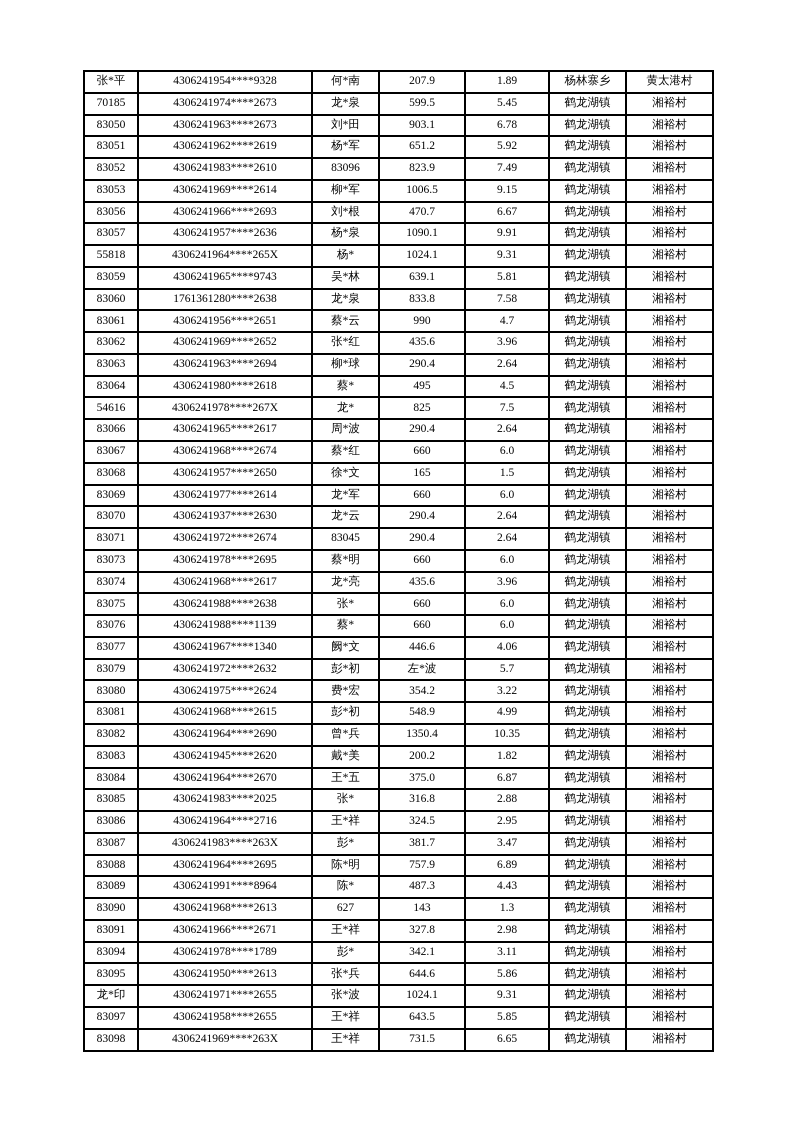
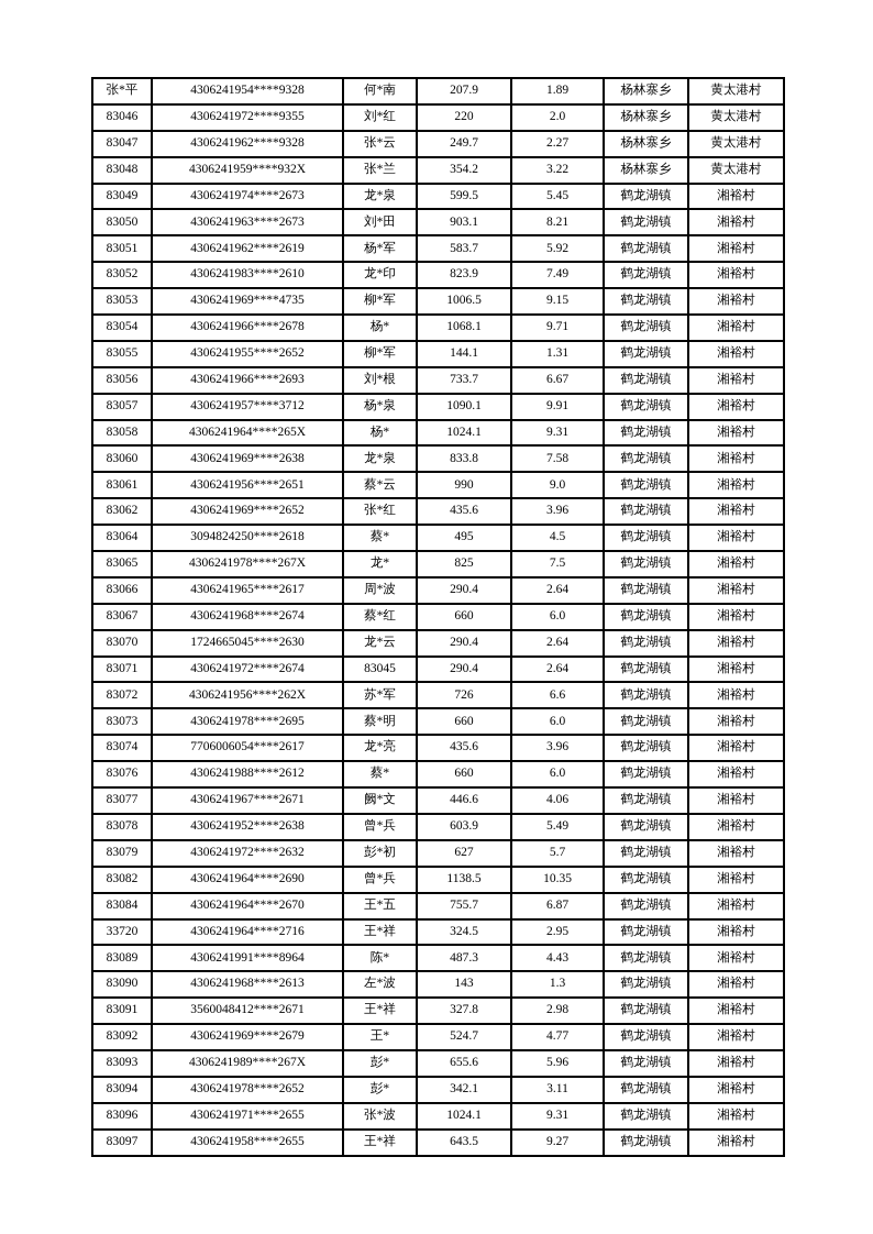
  张*平	4306241954****9328	何*南	207.9	1.89	杨林寨乡	黄太港村
+ 83046	4306241972****9355	刘*红	220	2.0	杨林寨乡	黄太港村
+ 83047	4306241962****9328	张*云	249.7	2.27	杨林寨乡	黄太港村
+ 83048	4306241959****932X	张*兰	354.2	3.22	杨林寨乡	黄太港村
- 70185	4306241974****2673	龙*泉	599.5	5.45	鹤龙湖镇	湘裕村
+ 83049	4306241974****2673	龙*泉	599.5	5.45	鹤龙湖镇	湘裕村
- 83050	4306241963****2673	刘*田	903.1	6.78	鹤龙湖镇	湘裕村
+ 83050	4306241963****2673	刘*田	903.1	8.21	鹤龙湖镇	湘裕村
- 83051	4306241962****2619	杨*军	651.2	5.92	鹤龙湖镇	湘裕村
+ 83051	4306241962****2619	杨*军	583.7	5.92	鹤龙湖镇	湘裕村
- 83052	4306241983****2610	83096	823.9	7.49	鹤龙湖镇	湘裕村
+ 83052	4306241983****2610	龙*印	823.9	7.49	鹤龙湖镇	湘裕村
- 83053	4306241969****2614	柳*军	1006.5	9.15	鹤龙湖镇	湘裕村
+ 83053	4306241969****4735	柳*军	1006.5	9.15	鹤龙湖镇	湘裕村
+ 83054	4306241966****2678	杨*	1068.1	9.71	鹤龙湖镇	湘裕村
+ 83055	4306241955****2652	柳*军	144.1	1.31	鹤龙湖镇	湘裕村
- 83056	4306241966****2693	刘*根	470.7	6.67	鹤龙湖镇	湘裕村
+ 83056	4306241966****2693	刘*根	733.7	6.67	鹤龙湖镇	湘裕村
- 83057	4306241957****2636	杨*泉	1090.1	9.91	鹤龙湖镇	湘裕村
+ 83057	4306241957****3712	杨*泉	1090.1	9.91	鹤龙湖镇	湘裕村
- 55818	4306241964****265X	杨*	1024.1	9.31	鹤龙湖镇	湘裕村
+ 83058	4306241964****265X	杨*	1024.1	9.31	鹤龙湖镇	湘裕村
- 83059	4306241965****9743	吴*林	639.1	5.81	鹤龙湖镇	湘裕村
- 83060	1761361280****2638	龙*泉	833.8	7.58	鹤龙湖镇	湘裕村
+ 83060	4306241969****2638	龙*泉	833.8	7.58	鹤龙湖镇	湘裕村
- 83061	4306241956****2651	蔡*云	990	4.7	鹤龙湖镇	湘裕村
+ 83061	4306241956****2651	蔡*云	990	9.0	鹤龙湖镇	湘裕村
  83062	4306241969****2652	张*红	435.6	3.96	鹤龙湖镇	湘裕村
- 83063	4306241963****2694	柳*球	290.4	2.64	鹤龙湖镇	湘裕村
- 83064	4306241980****2618	蔡*	495	4.5	鹤龙湖镇	湘裕村
+ 83064	3094824250****2618	蔡*	495	4.5	鹤龙湖镇	湘裕村
- 54616	4306241978****267X	龙*	825	7.5	鹤龙湖镇	湘裕村
+ 83065	4306241978****267X	龙*	825	7.5	鹤龙湖镇	湘裕村
  83066	4306241965****2617	周*波	290.4	2.64	鹤龙湖镇	湘裕村
  83067	4306241968****2674	蔡*红	660	6.0	鹤龙湖镇	湘裕村
- 83068	4306241957****2650	徐*文	165	1.5	鹤龙湖镇	湘裕村
- 83069	4306241977****2614	龙*军	660	6.0	鹤龙湖镇	湘裕村
- 83070	4306241937****2630	龙*云	290.4	2.64	鹤龙湖镇	湘裕村
+ 83070	1724665045****2630	龙*云	290.4	2.64	鹤龙湖镇	湘裕村
  83071	4306241972****2674	83045	290.4	2.64	鹤龙湖镇	湘裕村
+ 83072	4306241956****262X	苏*军	726	6.6	鹤龙湖镇	湘裕村
  83073	4306241978****2695	蔡*明	660	6.0	鹤龙湖镇	湘裕村
- 83074	4306241968****2617	龙*亮	435.6	3.96	鹤龙湖镇	湘裕村
+ 83074	7706006054****2617	龙*亮	435.6	3.96	鹤龙湖镇	湘裕村
- 83075	4306241988****2638	张*	660	6.0	鹤龙湖镇	湘裕村
- 83076	4306241988****1139	蔡*	660	6.0	鹤龙湖镇	湘裕村
+ 83076	4306241988****2612	蔡*	660	6.0	鹤龙湖镇	湘裕村
- 83077	4306241967****1340	阙*文	446.6	4.06	鹤龙湖镇	湘裕村
+ 83077	4306241967****2671	阙*文	446.6	4.06	鹤龙湖镇	湘裕村
+ 83078	4306241952****2638	曾*兵	603.9	5.49	鹤龙湖镇	湘裕村
- 83079	4306241972****2632	彭*初	左*波	5.7	鹤龙湖镇	湘裕村
+ 83079	4306241972****2632	彭*初	627	5.7	鹤龙湖镇	湘裕村
- 83080	4306241975****2624	费*宏	354.2	3.22	鹤龙湖镇	湘裕村
- 83081	4306241968****2615	彭*初	548.9	4.99	鹤龙湖镇	湘裕村
- 83082	4306241964****2690	曾*兵	1350.4	10.35	鹤龙湖镇	湘裕村
+ 83082	4306241964****2690	曾*兵	1138.5	10.35	鹤龙湖镇	湘裕村
- 83083	4306241945****2620	戴*美	200.2	1.82	鹤龙湖镇	湘裕村
- 83084	4306241964****2670	王*五	375.0	6.87	鹤龙湖镇	湘裕村
+ 83084	4306241964****2670	王*五	755.7	6.87	鹤龙湖镇	湘裕村
- 83085	4306241983****2025	张*	316.8	2.88	鹤龙湖镇	湘裕村
- 83086	4306241964****2716	王*祥	324.5	2.95	鹤龙湖镇	湘裕村
+ 33720	4306241964****2716	王*祥	324.5	2.95	鹤龙湖镇	湘裕村
- 83087	4306241983****263X	彭*	381.7	3.47	鹤龙湖镇	湘裕村
- 83088	4306241964****2695	陈*明	757.9	6.89	鹤龙湖镇	湘裕村
  83089	4306241991****8964	陈*	487.3	4.43	鹤龙湖镇	湘裕村
- 83090	4306241968****2613	627	143	1.3	鹤龙湖镇	湘裕村
+ 83090	4306241968****2613	左*波	143	1.3	鹤龙湖镇	湘裕村
- 83091	4306241966****2671	王*祥	327.8	2.98	鹤龙湖镇	湘裕村
+ 83091	3560048412****2671	王*祥	327.8	2.98	鹤龙湖镇	湘裕村
+ 83092	4306241969****2679	王*	524.7	4.77	鹤龙湖镇	湘裕村
+ 83093	4306241989****267X	彭*	655.6	5.96	鹤龙湖镇	湘裕村
- 83094	4306241978****1789	彭*	342.1	3.11	鹤龙湖镇	湘裕村
+ 83094	4306241978****2652	彭*	342.1	3.11	鹤龙湖镇	湘裕村
- 83095	4306241950****2613	张*兵	644.6	5.86	鹤龙湖镇	湘裕村
- 龙*印	4306241971****2655	张*波	1024.1	9.31	鹤龙湖镇	湘裕村
+ 83096	4306241971****2655	张*波	1024.1	9.31	鹤龙湖镇	湘裕村
- 83097	4306241958****2655	王*祥	643.5	5.85	鹤龙湖镇	湘裕村
+ 83097	4306241958****2655	王*祥	643.5	9.27	鹤龙湖镇	湘裕村
- 83098	4306241969****263X	王*祥	731.5	6.65	鹤龙湖镇	湘裕村
